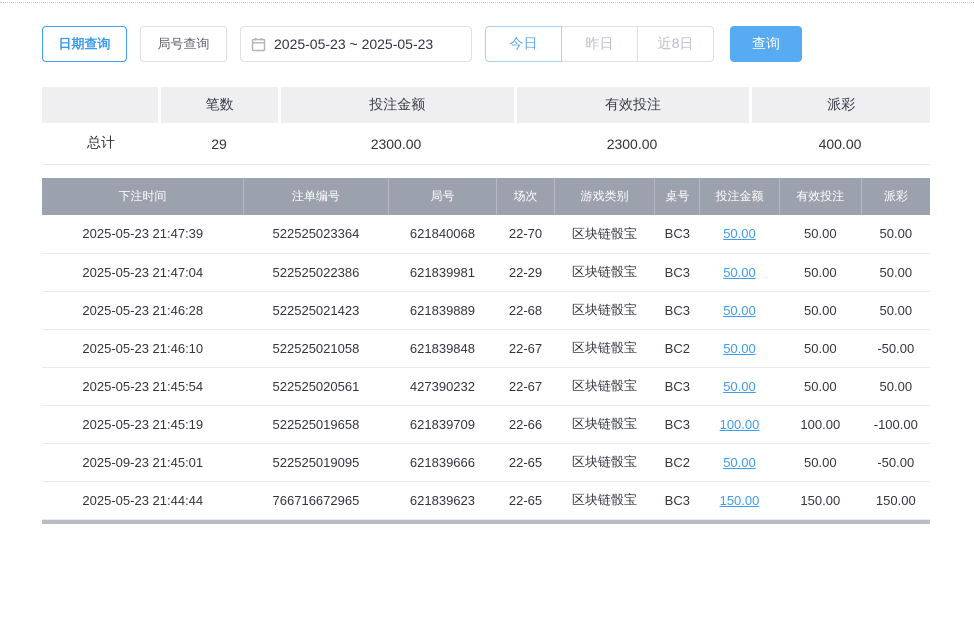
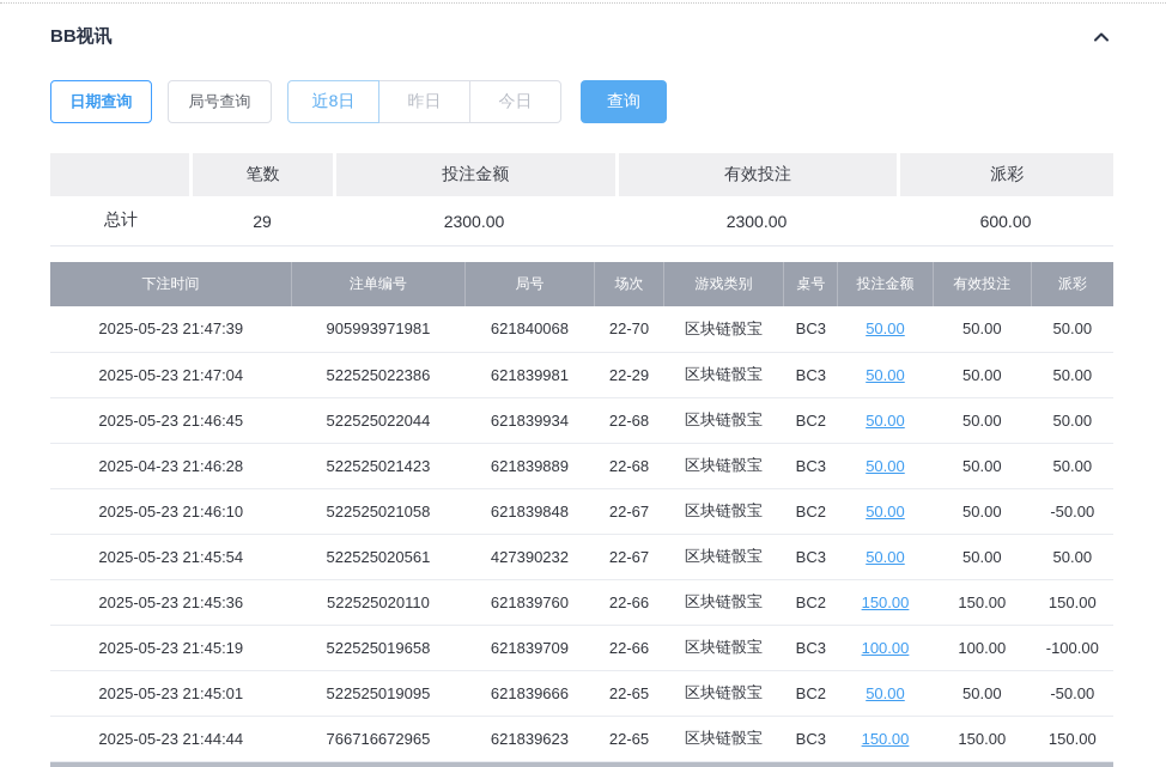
+ BB视讯
  日期查询
  局号查询
- 2025-05-23 ~ 2025-05-23
- 今日
+ 近8日
  昨日
- 近8日
+ 今日
  查询
  笔数
  投注金额
  有效投注
  派彩
  总计
  29
  2300.00
  2300.00
- 400.00
+ 600.00
  下注时间	注单编号	局号	场次	游戏类别	桌号	投注金额	有效投注	派彩
- 2025-05-23 21:47:39	522525023364	621840068	22-70	区块链骰宝	BC3	50.00	50.00	50.00
+ 2025-05-23 21:47:39	905993971981	621840068	22-70	区块链骰宝	BC3	50.00	50.00	50.00
  2025-05-23 21:47:04	522525022386	621839981	22-29	区块链骰宝	BC3	50.00	50.00	50.00
+ 2025-05-23 21:46:45	522525022044	621839934	22-68	区块链骰宝	BC2	50.00	50.00	50.00
- 2025-05-23 21:46:28	522525021423	621839889	22-68	区块链骰宝	BC3	50.00	50.00	50.00
+ 2025-04-23 21:46:28	522525021423	621839889	22-68	区块链骰宝	BC3	50.00	50.00	50.00
  2025-05-23 21:46:10	522525021058	621839848	22-67	区块链骰宝	BC2	50.00	50.00	-50.00
  2025-05-23 21:45:54	522525020561	427390232	22-67	区块链骰宝	BC3	50.00	50.00	50.00
+ 2025-05-23 21:45:36	522525020110	621839760	22-66	区块链骰宝	BC2	150.00	150.00	150.00
  2025-05-23 21:45:19	522525019658	621839709	22-66	区块链骰宝	BC3	100.00	100.00	-100.00
- 2025-09-23 21:45:01	522525019095	621839666	22-65	区块链骰宝	BC2	50.00	50.00	-50.00
+ 2025-05-23 21:45:01	522525019095	621839666	22-65	区块链骰宝	BC2	50.00	50.00	-50.00
  2025-05-23 21:44:44	766716672965	621839623	22-65	区块链骰宝	BC3	150.00	150.00	150.00
